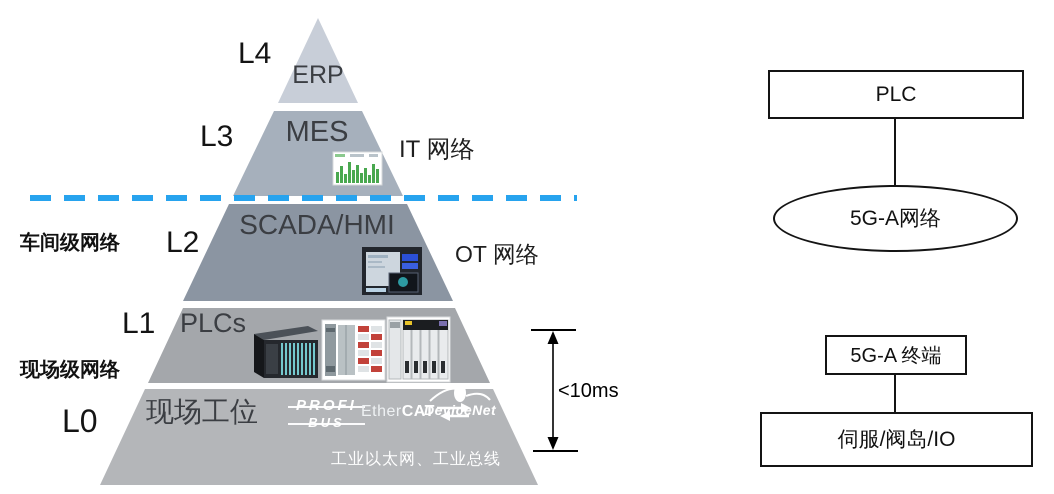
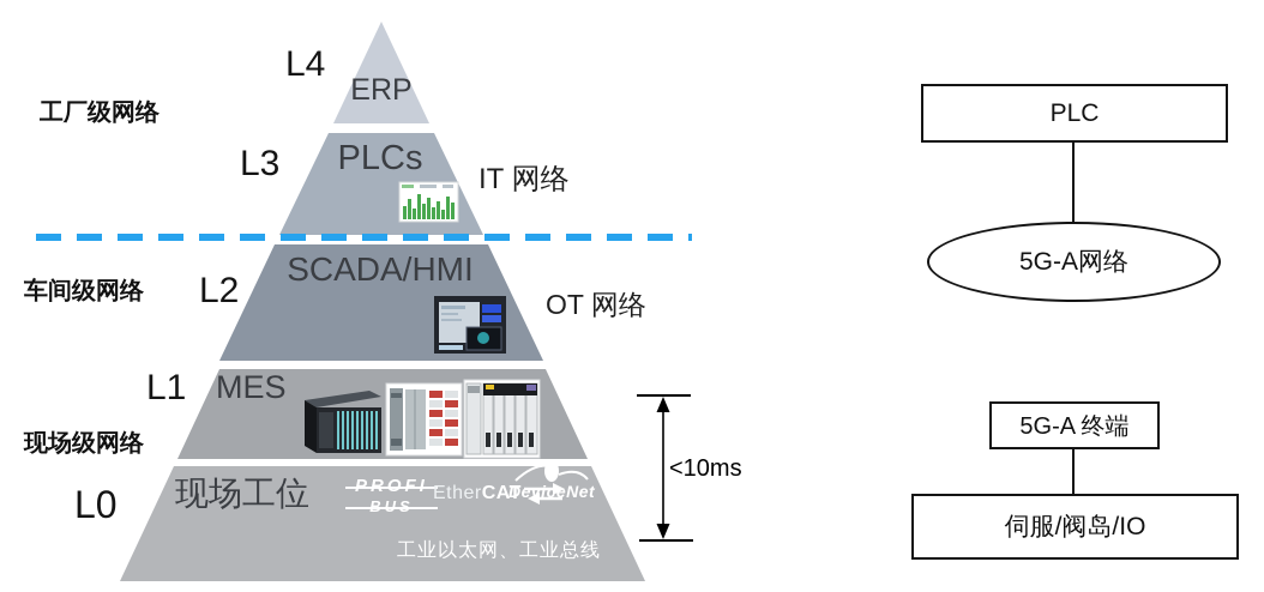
+ 工厂级网络
  车间级网络
  现场级网络
  L4
  L3
  L2
  L1
  L0
  ERP
- MES
+ PLCs
  SCADA/HMI
- PLCs
+ MES
  现场工位
  IT 网络
  OT 网络
  工业以太网、工业总线
  <10ms
  PROFI
  BUS
  Ether
  CAT
  DeviceNet
  PLC
  5G-A网络
  5G-A 终端
  伺服/阀岛/IO
